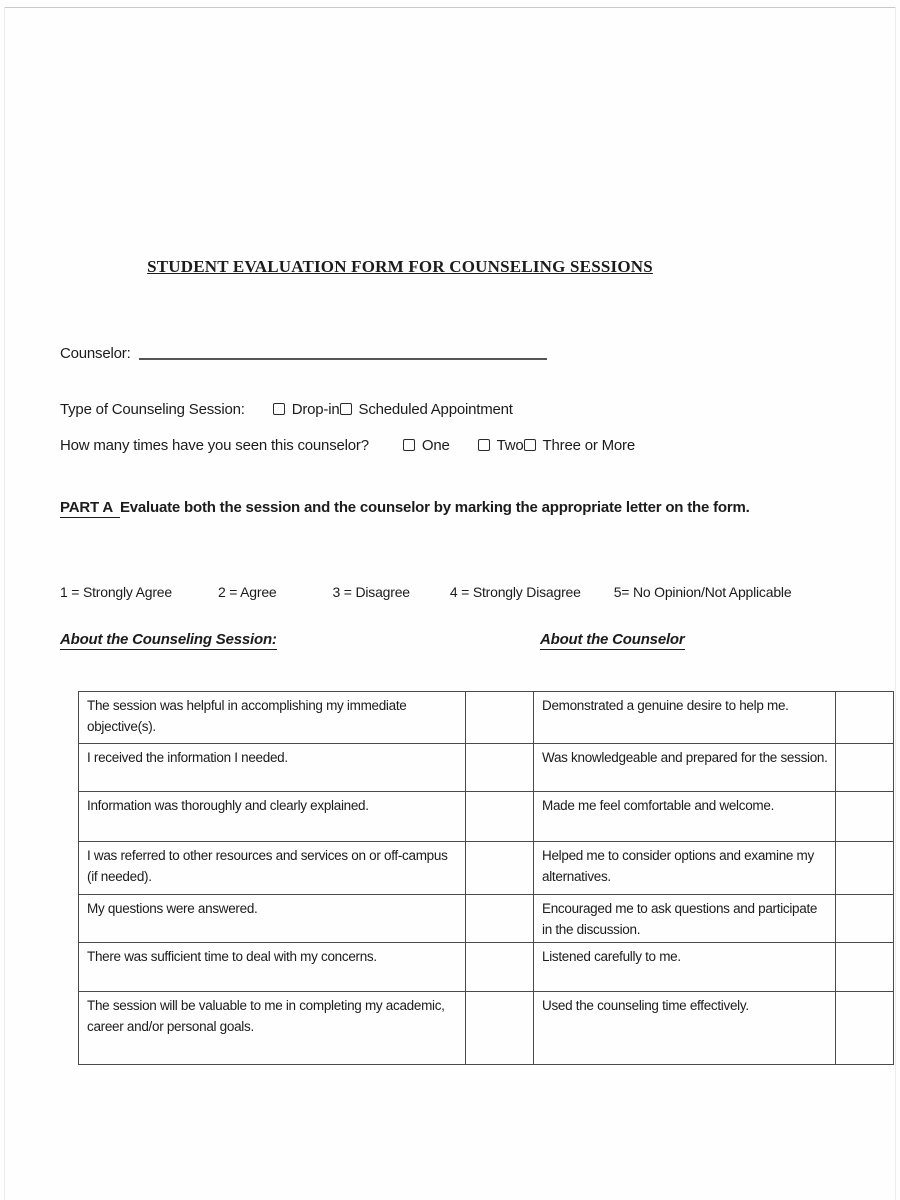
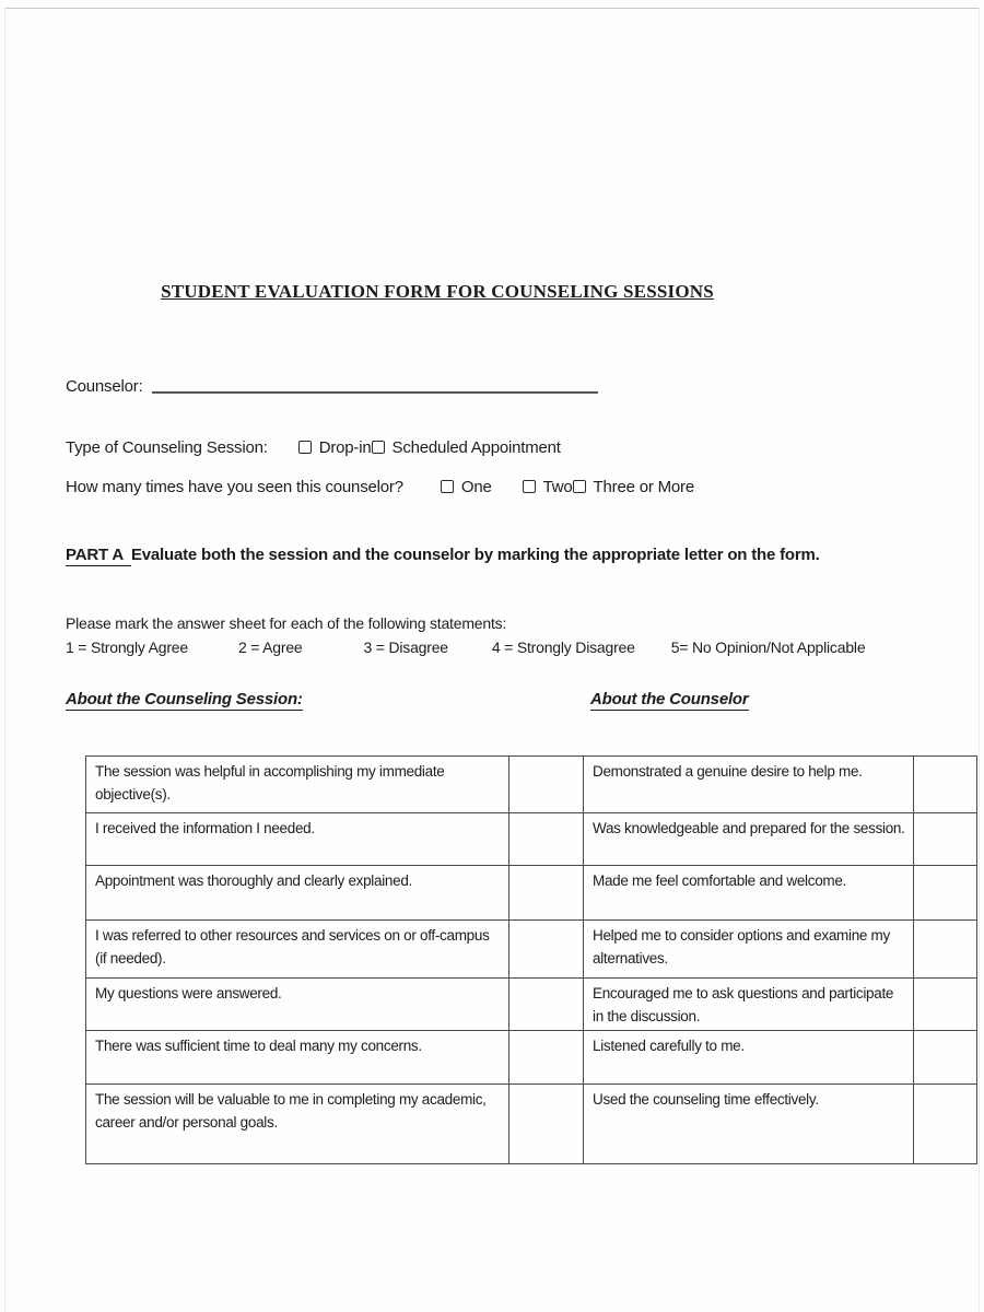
  STUDENT EVALUATION FORM FOR COUNSELING SESSIONS
  Counselor:
  Type of Counseling Session: Drop-in Scheduled Appointment
  How many times have you seen this counselor? One Two Three or More
  PART A Evaluate both the session and the counselor by marking the appropriate letter on the form.
+ Please mark the answer sheet for each of the following statements:
  1 = Strongly Agree 2 = Agree 3 = Disagree 4 = Strongly Disagree 5= No Opinion/Not Applicable
  About the Counseling Session:
  About the Counselor
  The session was helpful in accomplishing my immediate objective(s).		Demonstrated a genuine desire to help me.
  I received the information I needed.		Was knowledgeable and prepared for the session.
- Information was thoroughly and clearly explained.		Made me feel comfortable and welcome.
+ Appointment was thoroughly and clearly explained.		Made me feel comfortable and welcome.
  I was referred to other resources and services on or off-campus (if needed).		Helped me to consider options and examine my alternatives.
  My questions were answered.		Encouraged me to ask questions and participate in the discussion.
- There was sufficient time to deal with my concerns.		Listened carefully to me.
+ There was sufficient time to deal many my concerns.		Listened carefully to me.
  The session will be valuable to me in completing my academic, career and/or personal goals.		Used the counseling time effectively.
